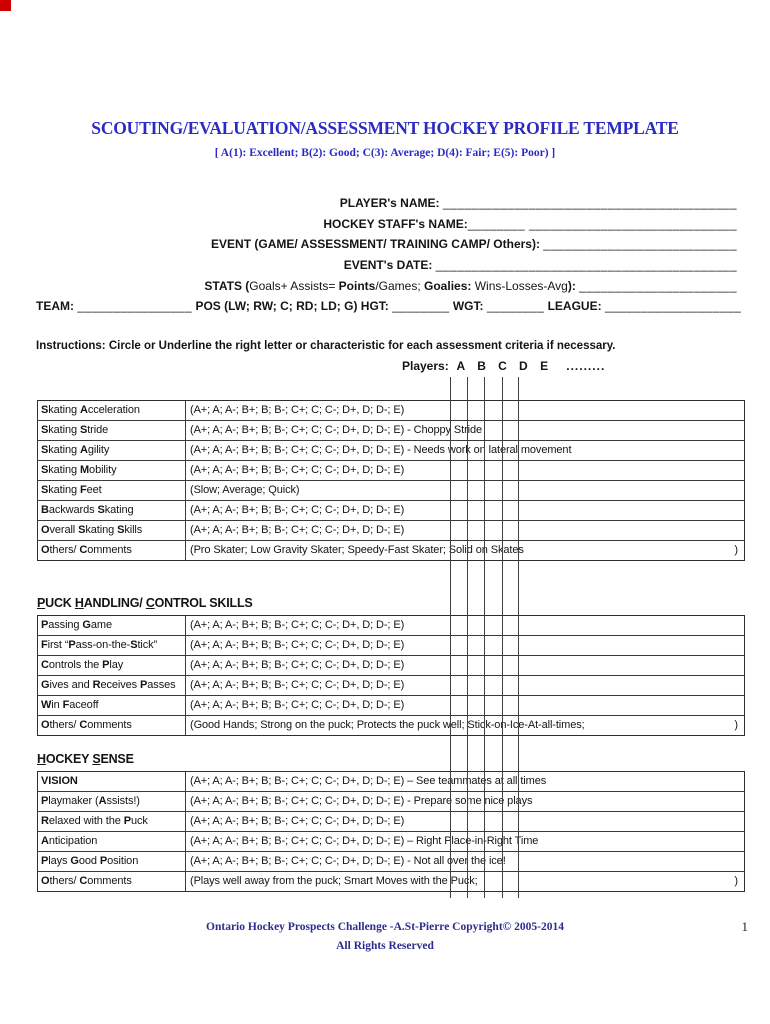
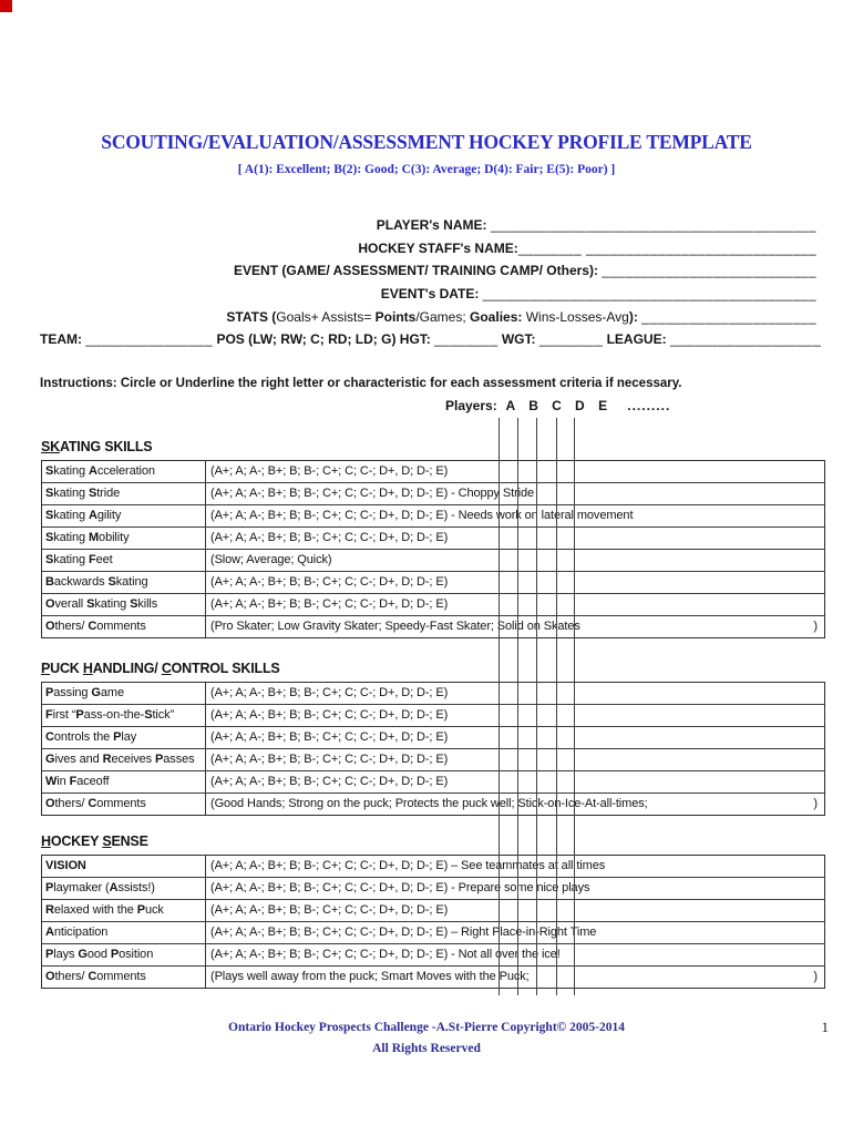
  SCOUTING/EVALUATION/ASSESSMENT HOCKEY PROFILE TEMPLATE
  [ A(1): Excellent; B(2): Good; C(3): Average; D(4): Fair; E(5): Poor) ]
  PLAYER's NAME: _________________________________________
  HOCKEY STAFF's NAME:________ _____________________________
  EVENT (GAME/ ASSESSMENT/ TRAINING CAMP/ Others): ___________________________
  EVENT's DATE: __________________________________________
  STATS (Goals+ Assists= Points/Games; Goalies: Wins-Losses-Avg): ______________________
  TEAM: ________________ POS (LW; RW; C; RD; LD; G) HGT: ________ WGT: ________ LEAGUE: ___________________
  Instructions: Circle or Underline the right letter or characteristic for each assessment criteria if necessary.
  Players: A B C D E .........
+ SKATING SKILLS
  Skating Acceleration
  (A+; A; A-; B+; B; B-; C+; C; C-; D+, D; D-; E)
  Skating Stride
  (A+; A; A-; B+; B; B-; C+; C; C-; D+, D; D-; E) - Choppy Stride
  Skating Agility
  (A+; A; A-; B+; B; B-; C+; C; C-; D+, D; D-; E) - Needs wor on latral movement
  Skating Mobility
  (A+; A; A-; B+; B; B-; C+; C; C-; D+, D; D-; E)
  Skating Feet
  (Slow; Average; Quick)
  Backwards Skating
  (A+; A; A-; B+; B; B-; C+; C; C-; D+, D; D-; E)
  Overall Skating Skills
  (A+; A; A-; B+; B; B-; C+; C; C-; D+, D; D-; E)
  Others/ Comments
  (Pro Skater; Low Gravity Skater; Speedy-Fast Skater; Solid o Skates
  )
  PUCK HANDLING/ CONTROL SKILLS
  Passing Game
  (A+; A; A-; B+; B; B-; C+; C; C-; D+, D; D-; E)
  First “Pass-on-the-Stick”
  (A+; A; A-; B+; B; B-; C+; C; C-; D+, D; D-; E)
  Controls the Play
  (A+; A; A-; B+; B; B-; C+; C; C-; D+, D; D-; E)
  Gives and Receives Passes
  (A+; A; A-; B+; B; B-; C+; C; C-; D+, D; D-; E)
  Win Faceoff
  (A+; A; A-; B+; B; B-; C+; C; C-; D+, D; D-; E)
  Others/ Comments
  (Good Hands; Strong on the puck; Protects the puck well; Stick-on-Ice-At-all-times;
  )
  HOCKEY SENSE
  VISION
  (A+; A; A-; B+; B; B-; C+; C; C-; D+, D; D-; E) – See temats a all times
  Playmaker (Assists!)
  (A+; A; A-; B+; B; B-; C+; C; C-; D+, D; D-; E) - Prepar some nic plys
  Relaxed with the Puck
  (A+; A; A-; B+; B; B-; C+; C; C-; D+, D; D-; E)
  Anticipation
  (A+; A; A-; B+; B; B-; C+; C; C-; D+, D; D-; E) – Right Place-inRightime
  Plays Good Position
  (A+; A; A-; B+; B; B-; C+; C; C-; D+, D; D-; E) - Not allve the ice!
  Others/ Comments
  (Plays well away from the puck; Smart Moves with the Puk;
  )
  Ontario Hockey Prospects Challenge -A.St-Pierre Copyright© 2005-2014
  All Rights Reserved
  1
